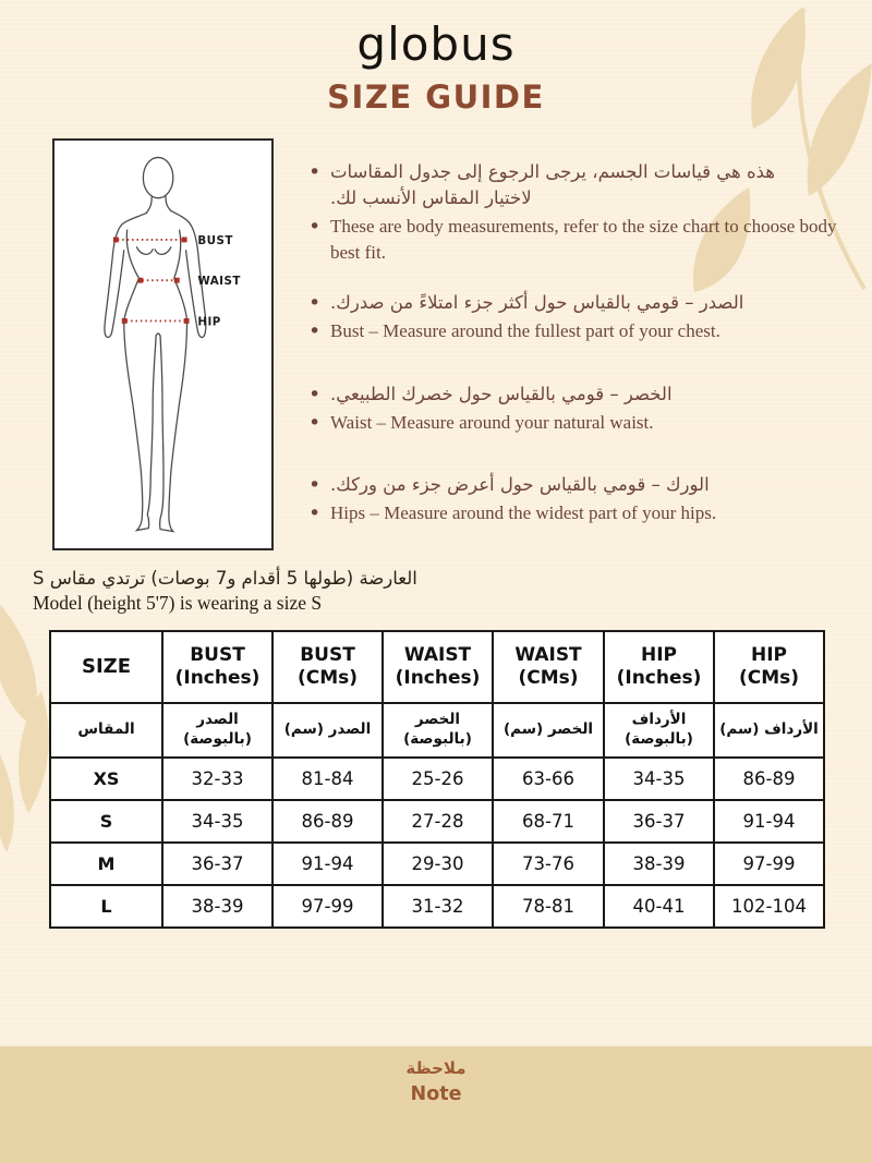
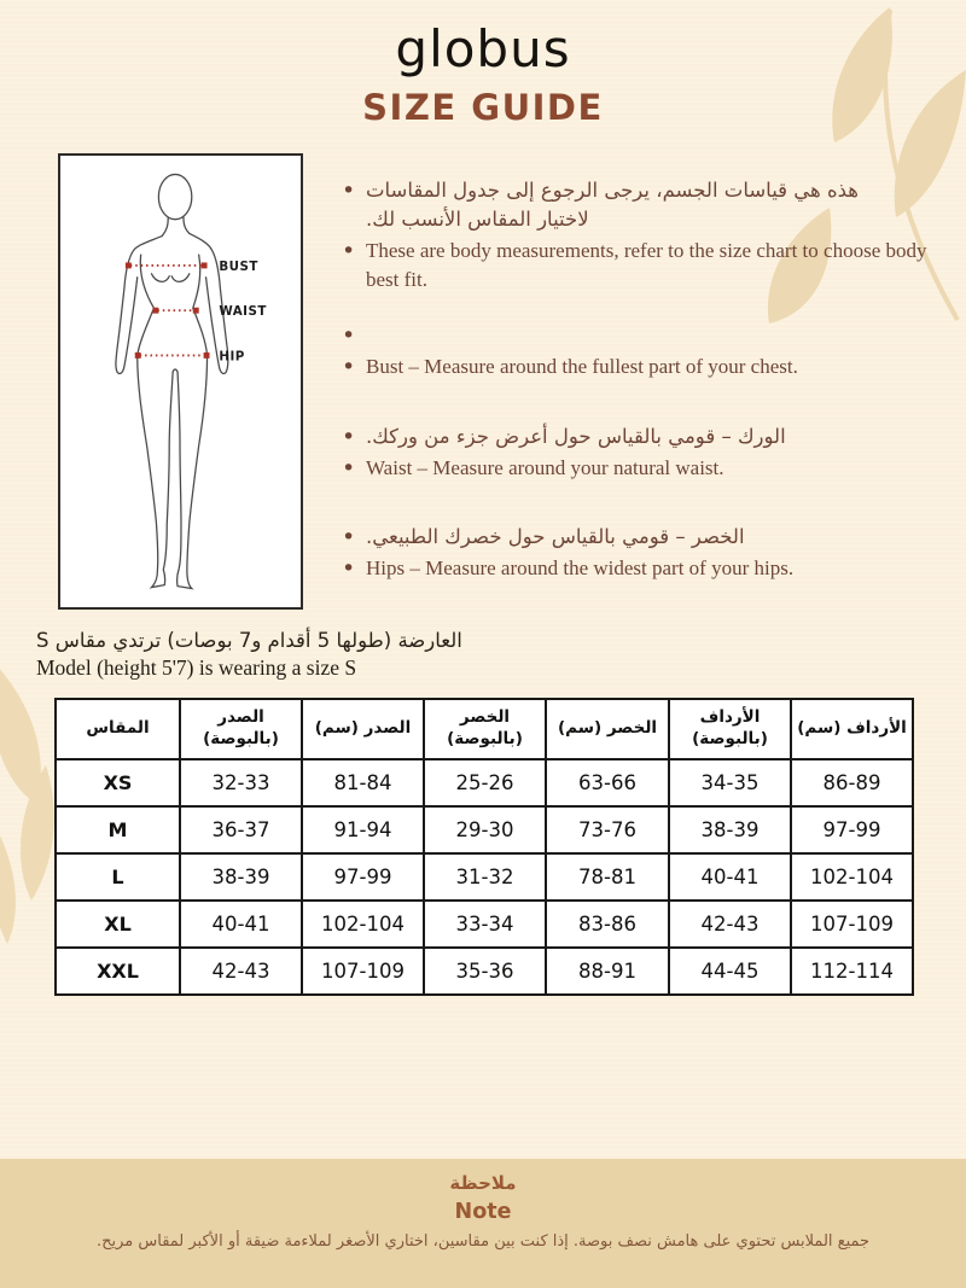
  globus
  SIZE GUIDE
  BUST
  WAIST
  HIP
  •
  هذه هي قياسات الجسم، يرجى الرجوع إلى جدول المقاسات
  لاختيار المقاس الأنسب لك.
  •
  These are body measurements, refer to the size chart to choose body best fit.
  •
- الصدر – قومي بالقياس حول أكثر جزء امتلاءً من صدرك.
  •
  Bust – Measure around the fullest part of your chest.
  •
- الخصر – قومي بالقياس حول خصرك الطبيعي.
+ الورك – قومي بالقياس حول أعرض جزء من وركك.
  •
  Waist – Measure around your natural waist.
  •
- الورك – قومي بالقياس حول أعرض جزء من وركك.
+ الخصر – قومي بالقياس حول خصرك الطبيعي.
  •
  Hips – Measure around the widest part of your hips.
  العارضة (طولها 5 أقدام و7 بوصات) ترتدي مقاس S
  Model (height 5'7) is wearing a size S
- SIZE	BUST (Inches)	BUST (CMs)	WAIST (Inches)	WAIST (CMs)	HIP (Inches)	HIP (CMs)
  المقاس	الصدر (بالبوصة)	الصدر (سم)	الخصر (بالبوصة)	الخصر (سم)	الأرداف (بالبوصة)	الأرداف (سم)
  XS	32-33	81-84	25-26	63-66	34-35	86-89
- S	34-35	86-89	27-28	68-71	36-37	91-94
  M	36-37	91-94	29-30	73-76	38-39	97-99
  L	38-39	97-99	31-32	78-81	40-41	102-104
+ XL	40-41	102-104	33-34	83-86	42-43	107-109
+ XXL	42-43	107-109	35-36	88-91	44-45	112-114
  ملاحظة
  Note
+ جميع الملابس تحتوي على هامش نصف بوصة. إذا كنت بين مقاسين، اختاري الأصغر لملاءمة ضيقة أو الأكبر لمقاس مريح.
